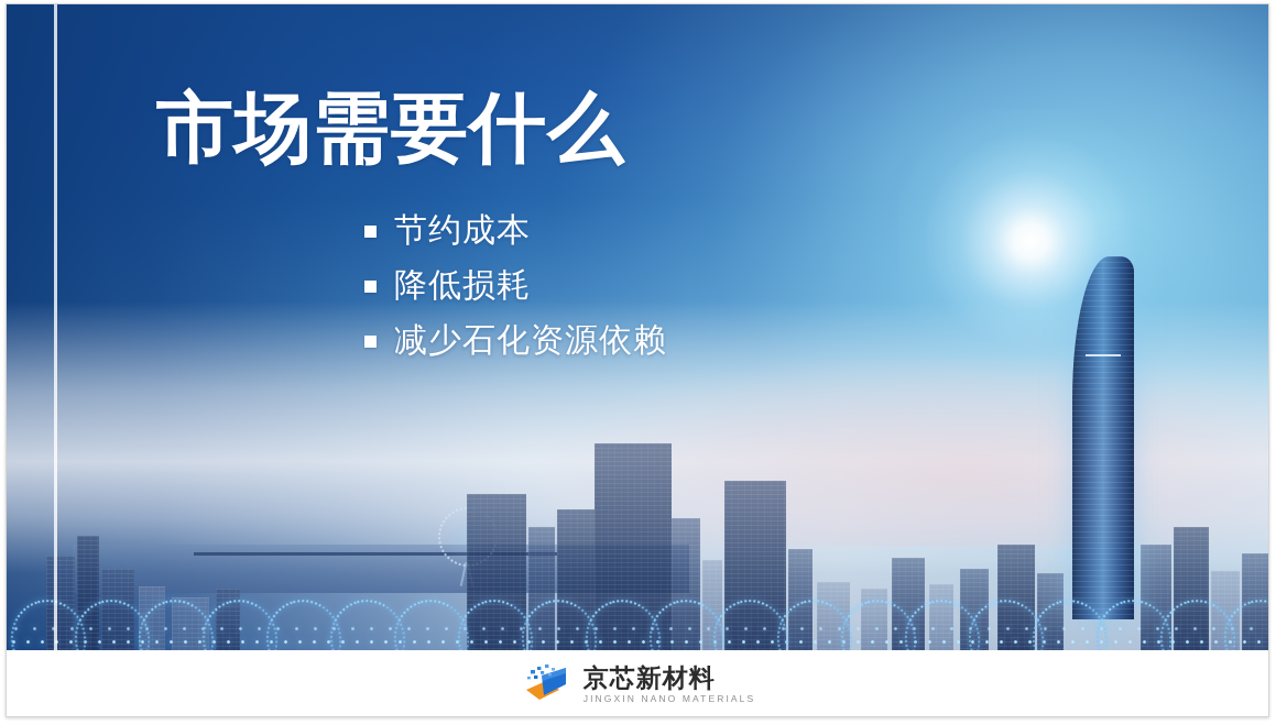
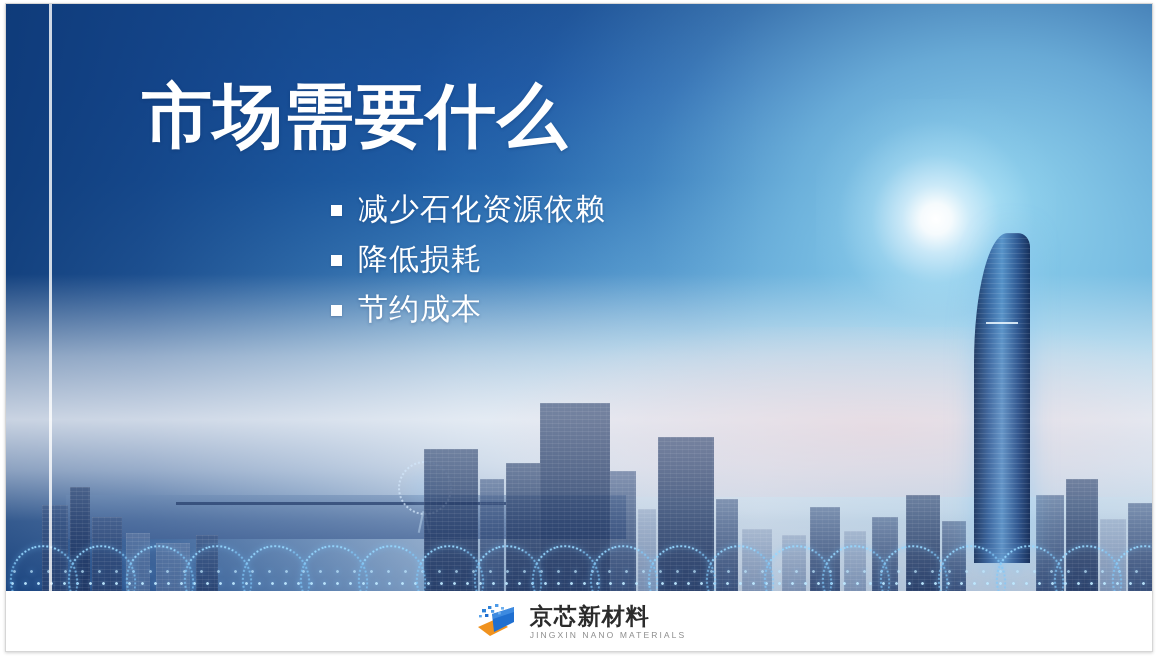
  市场需要什么
- 节约成本
+ 减少石化资源依赖
  降低损耗
- 减少石化资源依赖
+ 节约成本
  京芯新材料
  JINGXIN NANO MATERIALS
